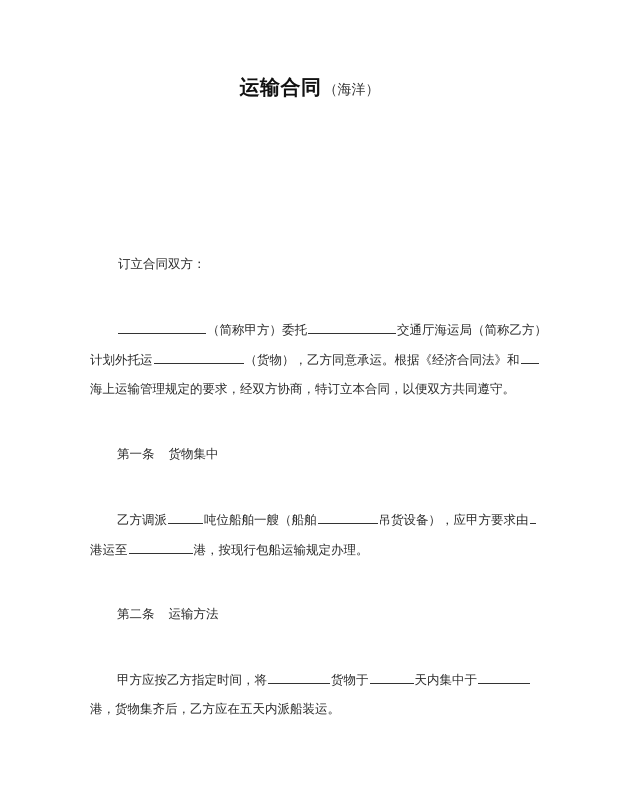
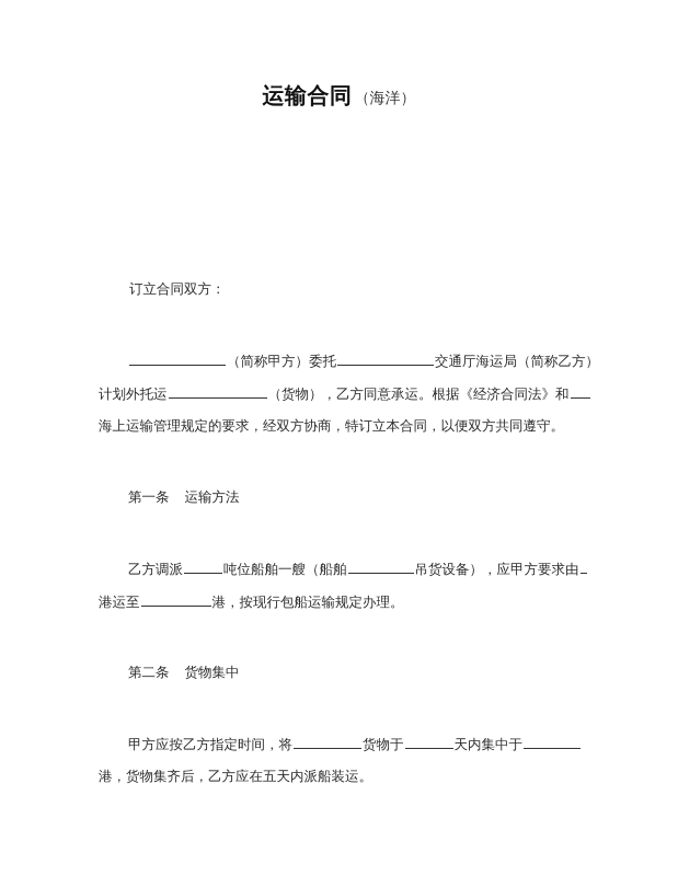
  运输合同 （海洋）
  订立合同双方：
  （简称甲方）委托 交通厅海运局（简称乙方）
  计划外托运 （货物），乙方同意承运。根据《经济合同法》和
  海上运输管理规定的要求，经双方协商，特订立本合同，以便双方共同遵守。
- 第一条 货物集中
+ 第一条 运输方法
  乙方调派 吨位船舶一艘（船舶 吊货设备），应甲方要求由
  港运至 港，按现行包船运输规定办理。
- 第二条 运输方法
+ 第二条 货物集中
  甲方应按乙方指定时间，将 货物于 天内集中于
  港，货物集齐后，乙方应在五天内派船装运。
